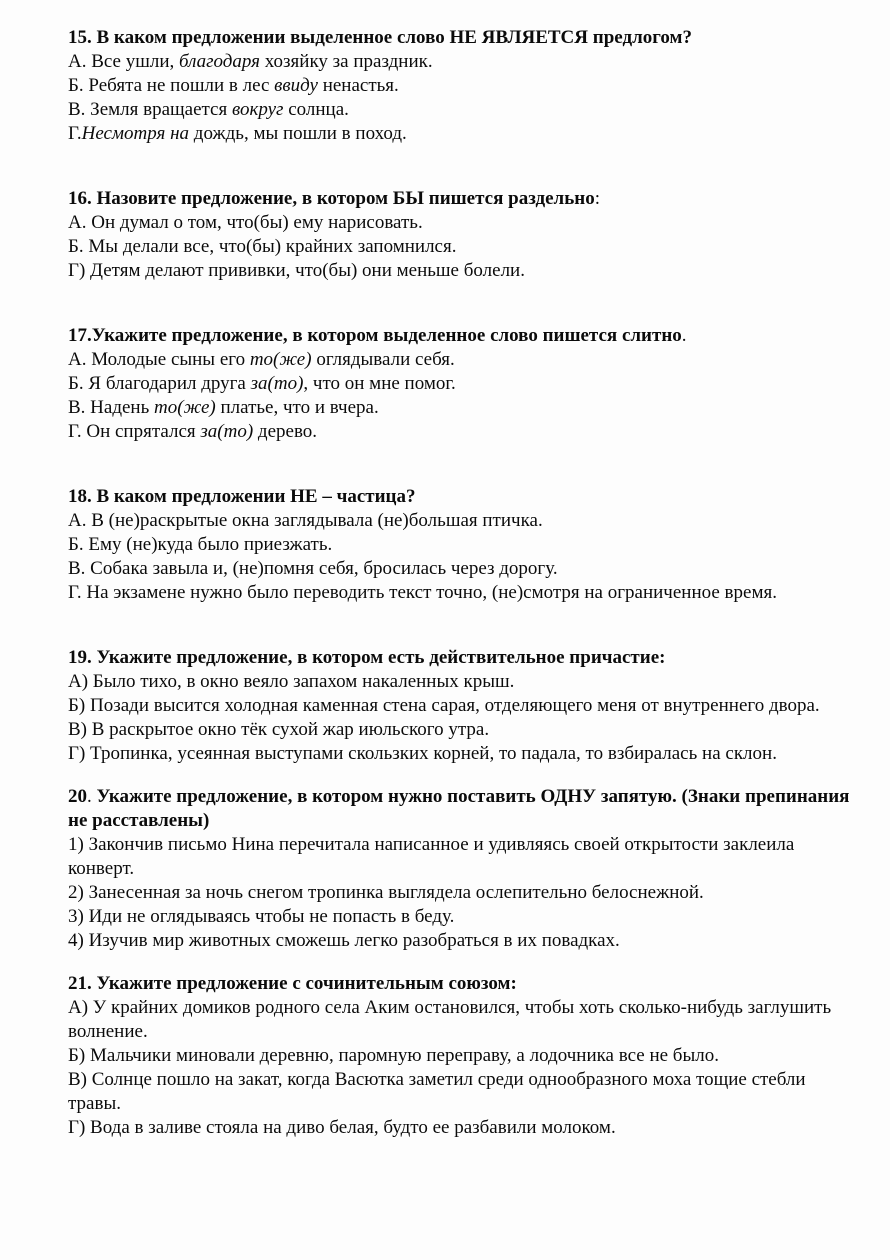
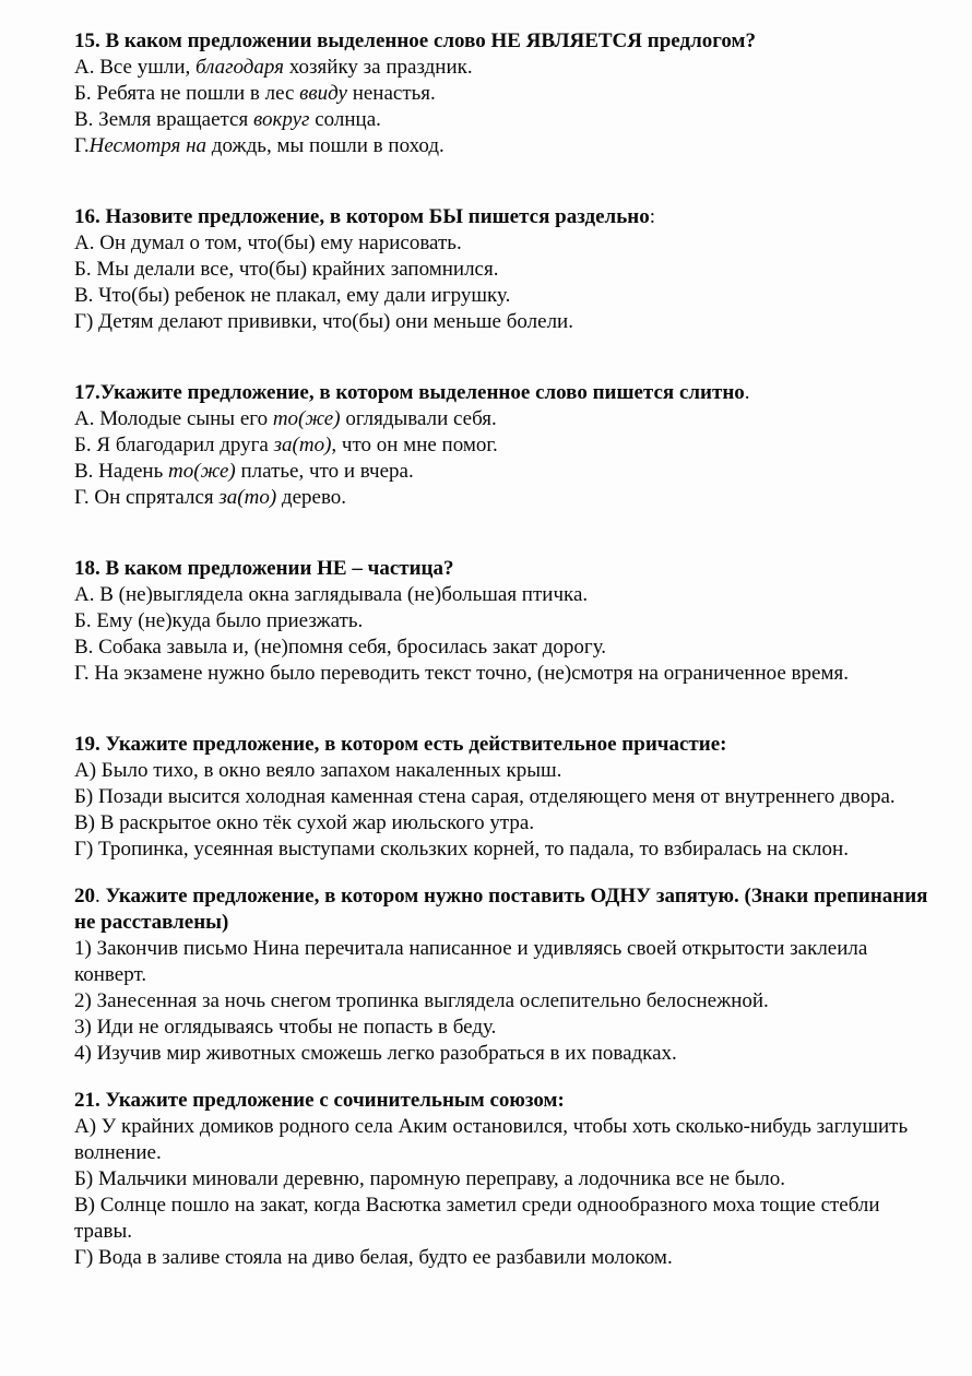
  15. В каком предложении выделенное слово НЕ ЯВЛЯЕТСЯ предлогом?
  А. Все ушли, благодаря хозяйку за праздник.
  Б. Ребята не пошли в лес ввиду ненастья.
  В. Земля вращается вокруг солнца.
  Г.Несмотря на дождь, мы пошли в поход.
  16. Назовите предложение, в котором БЫ пишется раздельно:
  А. Он думал о том, что(бы) ему нарисовать.
  Б. Мы делали все, что(бы) крайних запомнился.
+ В. Что(бы) ребенок не плакал, ему дали игрушку.
  Г) Детям делают прививки, что(бы) они меньше болели.
  17.Укажите предложение, в котором выделенное слово пишется слитно.
  А. Молодые сыны его то(же) оглядывали себя.
  Б. Я благодарил друга за(то), что он мне помог.
  В. Надень то(же) платье, что и вчера.
  Г. Он спрятался за(то) дерево.
  18. В каком предложении НЕ – частица?
- А. В (не)раскрытые окна заглядывала (не)большая птичка.
+ А. В (не)выглядела окна заглядывала (не)большая птичка.
  Б. Ему (не)куда было приезжать.
- В. Собака завыла и, (не)помня себя, бросилась через дорогу.
+ В. Собака завыла и, (не)помня себя, бросилась закат дорогу.
  Г. На экзамене нужно было переводить текст точно, (не)смотря на ограниченное время.
  19. Укажите предложение, в котором есть действительное причастие:
  А) Было тихо, в окно веяло запахом накаленных крыш.
  Б) Позади высится холодная каменная стена сарая, отделяющего меня от внутреннего двора.
  В) В раскрытое окно тёк сухой жар июльского утра.
  Г) Тропинка, усеянная выступами скользких корней, то падала, то взбиралась на склон.
  20. Укажите предложение, в котором нужно поставить ОДНУ запятую. (Знаки препинания не расставлены)
  1) Закончив письмо Нина перечитала написанное и удивляясь своей открытости заклеила конверт.
  2) Занесенная за ночь снегом тропинка выглядела ослепительно белоснежной.
  3) Иди не оглядываясь чтобы не попасть в беду.
  4) Изучив мир животных сможешь легко разобраться в их повадках.
  21. Укажите предложение с сочинительным союзом:
  А) У крайних домиков родного села Аким остановился, чтобы хоть сколько-нибудь заглушить волнение.
  Б) Мальчики миновали деревню, паромную переправу, а лодочника все не было.
  В) Солнце пошло на закат, когда Васютка заметил среди однообразного моха тощие стебли травы.
  Г) Вода в заливе стояла на диво белая, будто ее разбавили молоком.
